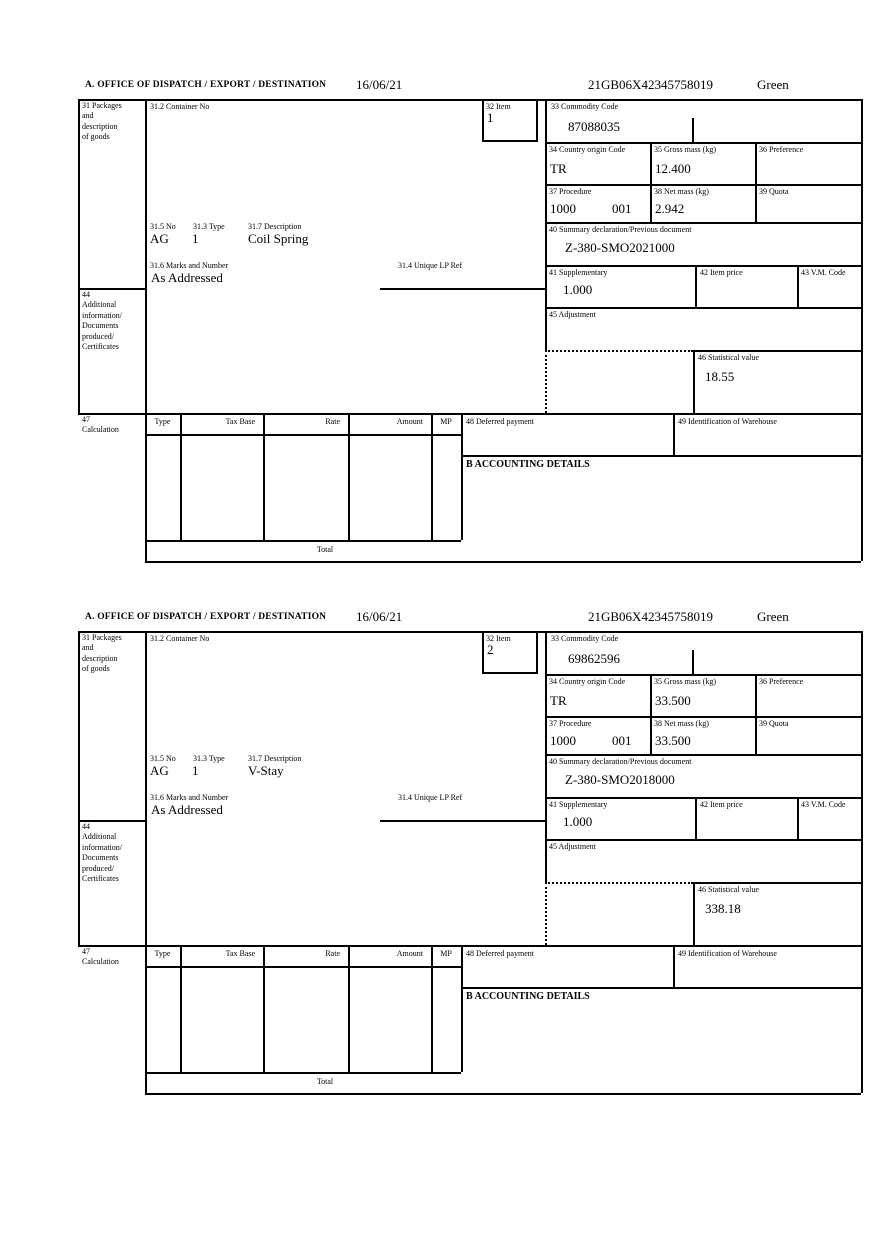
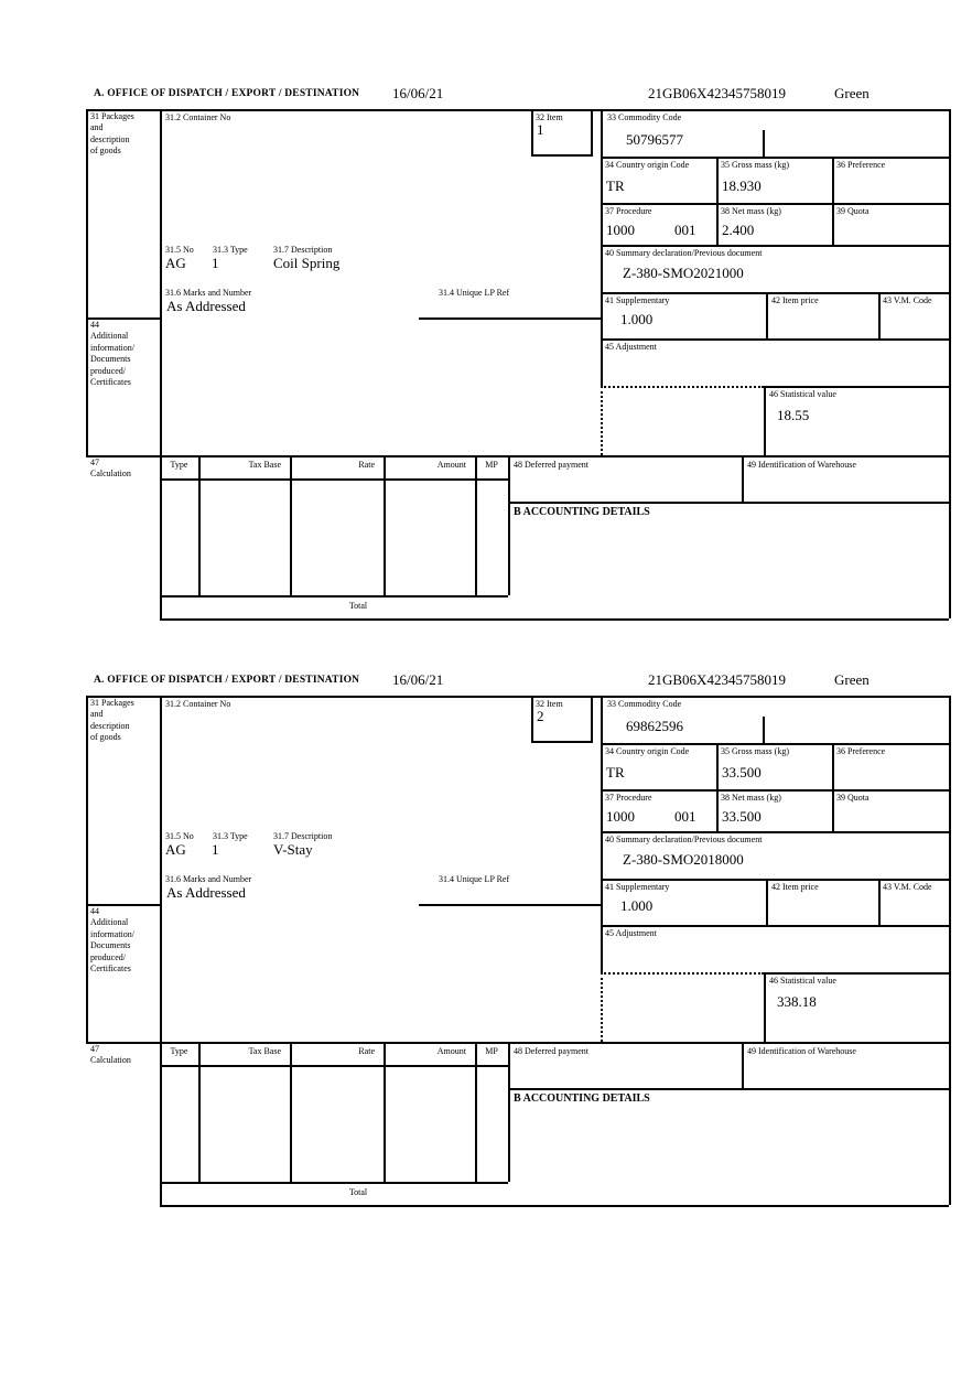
  A. OFFICE OF DISPATCH / EXPORT / DESTINATION
  16/06/21
  21GB06X42345758019
  Green
  31 Packages
  and
  description
  of goods
  44
  Additional
  information/
  Documents
  produced/
  Certificates
  47
  Calculation
  31.2 Container No
  31.5 No
  31.3 Type
  31.7 Description
  AG
  1
  Coil Spring
  31.6 Marks and Number
  31.4 Unique LP Ref
  As Addressed
  32 Item
  1
  33 Commodity Code
- 87088035
+ 50796577
  34 Country origin Code
  TR
  35 Gross mass (kg)
- 12.400
+ 18.930
  36 Preference
  37 Procedure
  1000
  001
  38 Net mass (kg)
- 2.942
+ 2.400
  39 Quota
  40 Summary declaration/Previous document
  Z-380-SMO2021000
  41 Supplementary
  1.000
  42 Item price
  43 V.M. Code
  45 Adjustment
  46 Statistical value
  18.55
  Type
  Tax Base
  Rate
  Amount
  MP
  Total
  48 Deferred payment
  49 Identification of Warehouse
  B ACCOUNTING DETAILS
  A. OFFICE OF DISPATCH / EXPORT / DESTINATION
  16/06/21
  21GB06X42345758019
  Green
  31 Packages
  and
  description
  of goods
  44
  Additional
  information/
  Documents
  produced/
  Certificates
  47
  Calculation
  31.2 Container No
  31.5 No
  31.3 Type
  31.7 Description
  AG
  1
  V-Stay
  31.6 Marks and Number
  31.4 Unique LP Ref
  As Addressed
  32 Item
  2
  33 Commodity Code
  69862596
  34 Country origin Code
  TR
  35 Gross mass (kg)
  33.500
  36 Preference
  37 Procedure
  1000
  001
  38 Net mass (kg)
  33.500
  39 Quota
  40 Summary declaration/Previous document
  Z-380-SMO2018000
  41 Supplementary
  1.000
  42 Item price
  43 V.M. Code
  45 Adjustment
  46 Statistical value
  338.18
  Type
  Tax Base
  Rate
  Amount
  MP
  Total
  48 Deferred payment
  49 Identification of Warehouse
  B ACCOUNTING DETAILS
